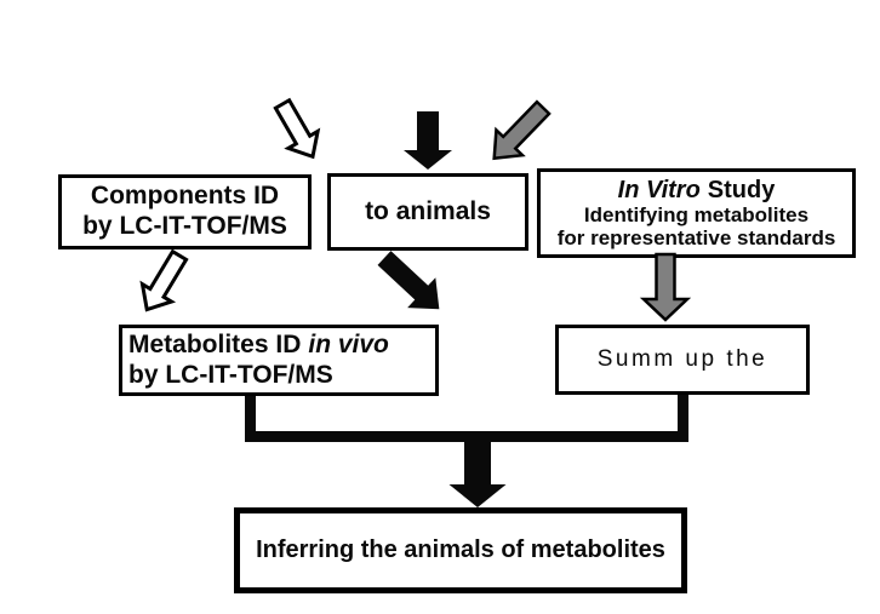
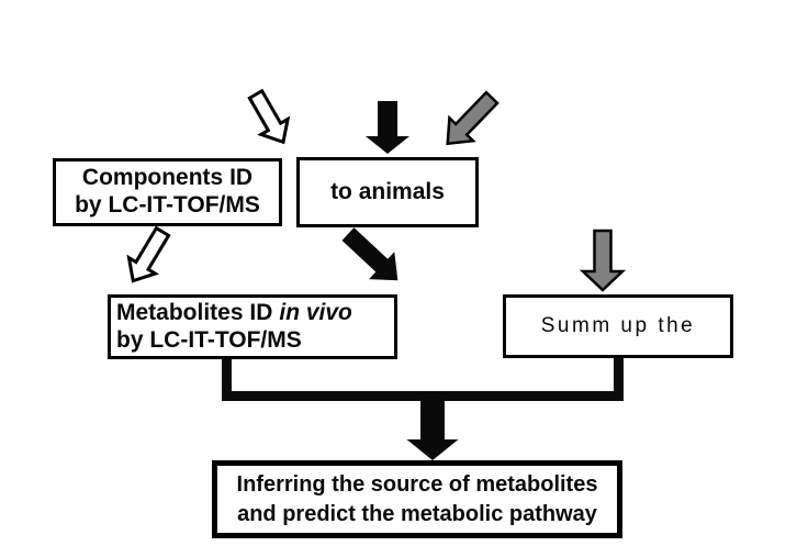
  Components ID
  by LC-IT-TOF/MS
  to animals
- In Vitro Study
- Identifying metabolites
- for representative standards
  Metabolites ID in vivo
  by LC-IT-TOF/MS
  Summ up the
- Inferring the animals of metabolites
+ Inferring the source of metabolites
+ and predict the metabolic pathway
